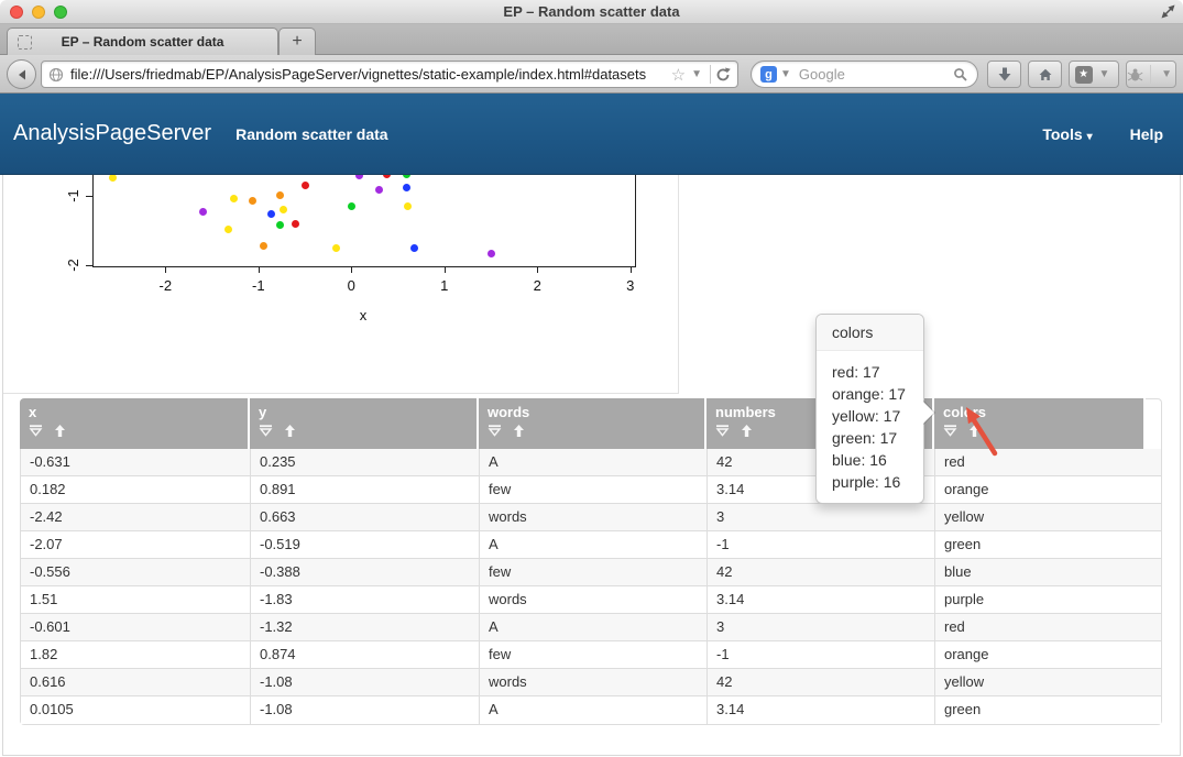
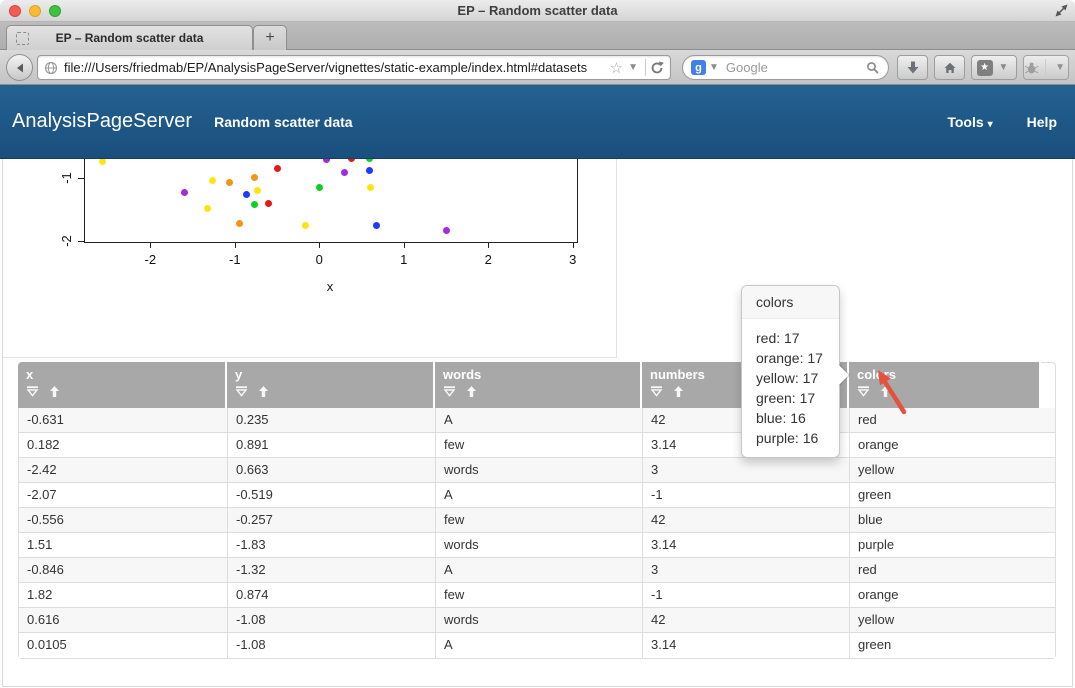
  EP – Random scatter data
  EP – Random scatter data
  +
  file:///Users/friedmab/EP/AnalysisPageServer/vignettes/static-example/index.html#datasets
  ☆
  ▼
  g
  ▼
  Google
  ★
  ▼
  ▼
  AnalysisPageServer
  Random scatter data
  Tools ▾
  Help
  x
  -2
  -1
  0
  1
  2
  3
  x
  y
  words
  numbers
  colrs
  -0.631
  0.235
  A
  42
  red
  0.182
  0.891
  few
  3.14
  orange
  -2.42
  0.663
  words
  3
  yellow
  -2.07
  -0.519
  A
  -1
  green
  -0.556
- -0.388
+ -0.257
  few
  42
  blue
  1.51
  -1.83
  words
  3.14
  purple
- -0.601
+ -0.846
  -1.32
  A
  3
  red
  1.82
  0.874
  few
  -1
  orange
  0.616
  -1.08
  words
  42
  yellow
  0.0105
  -1.08
  A
  3.14
  green
  colors
  red: 17
  orange: 17
  yellow: 17
  green: 17
  blue: 16
  purple: 16
